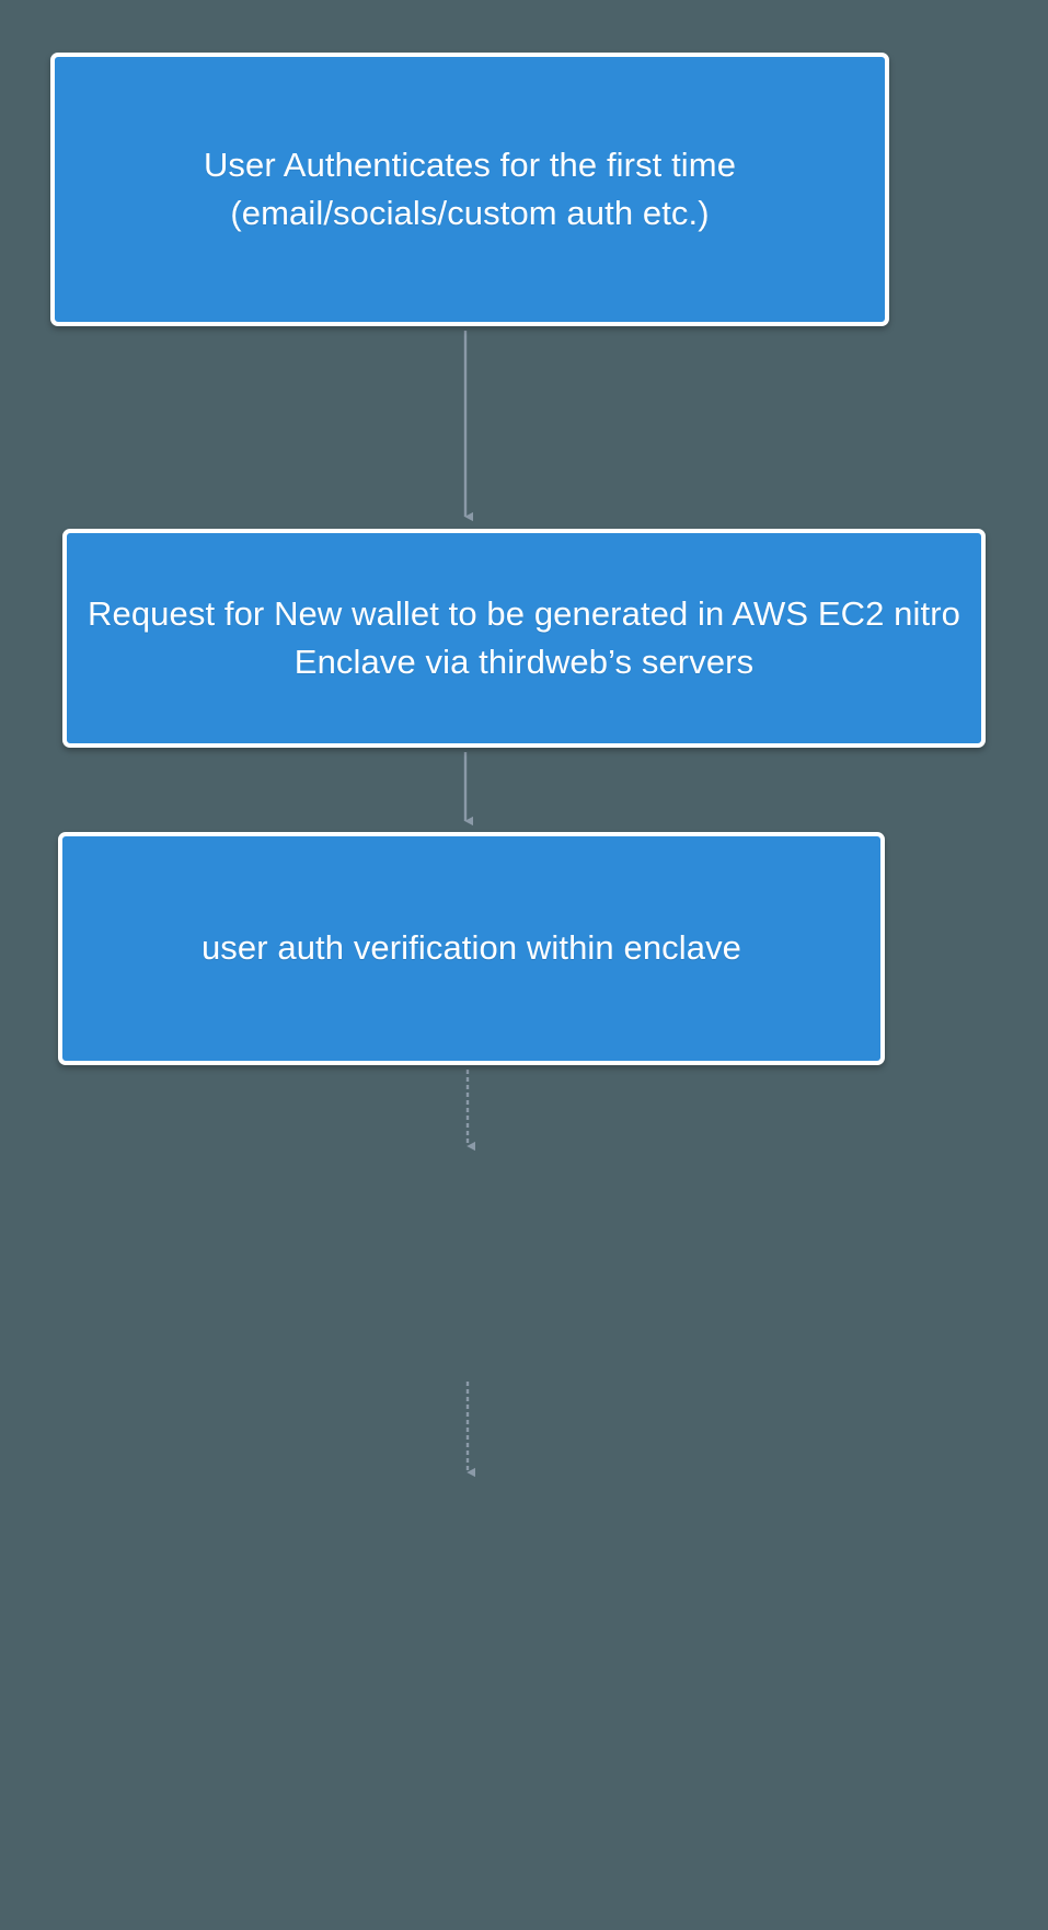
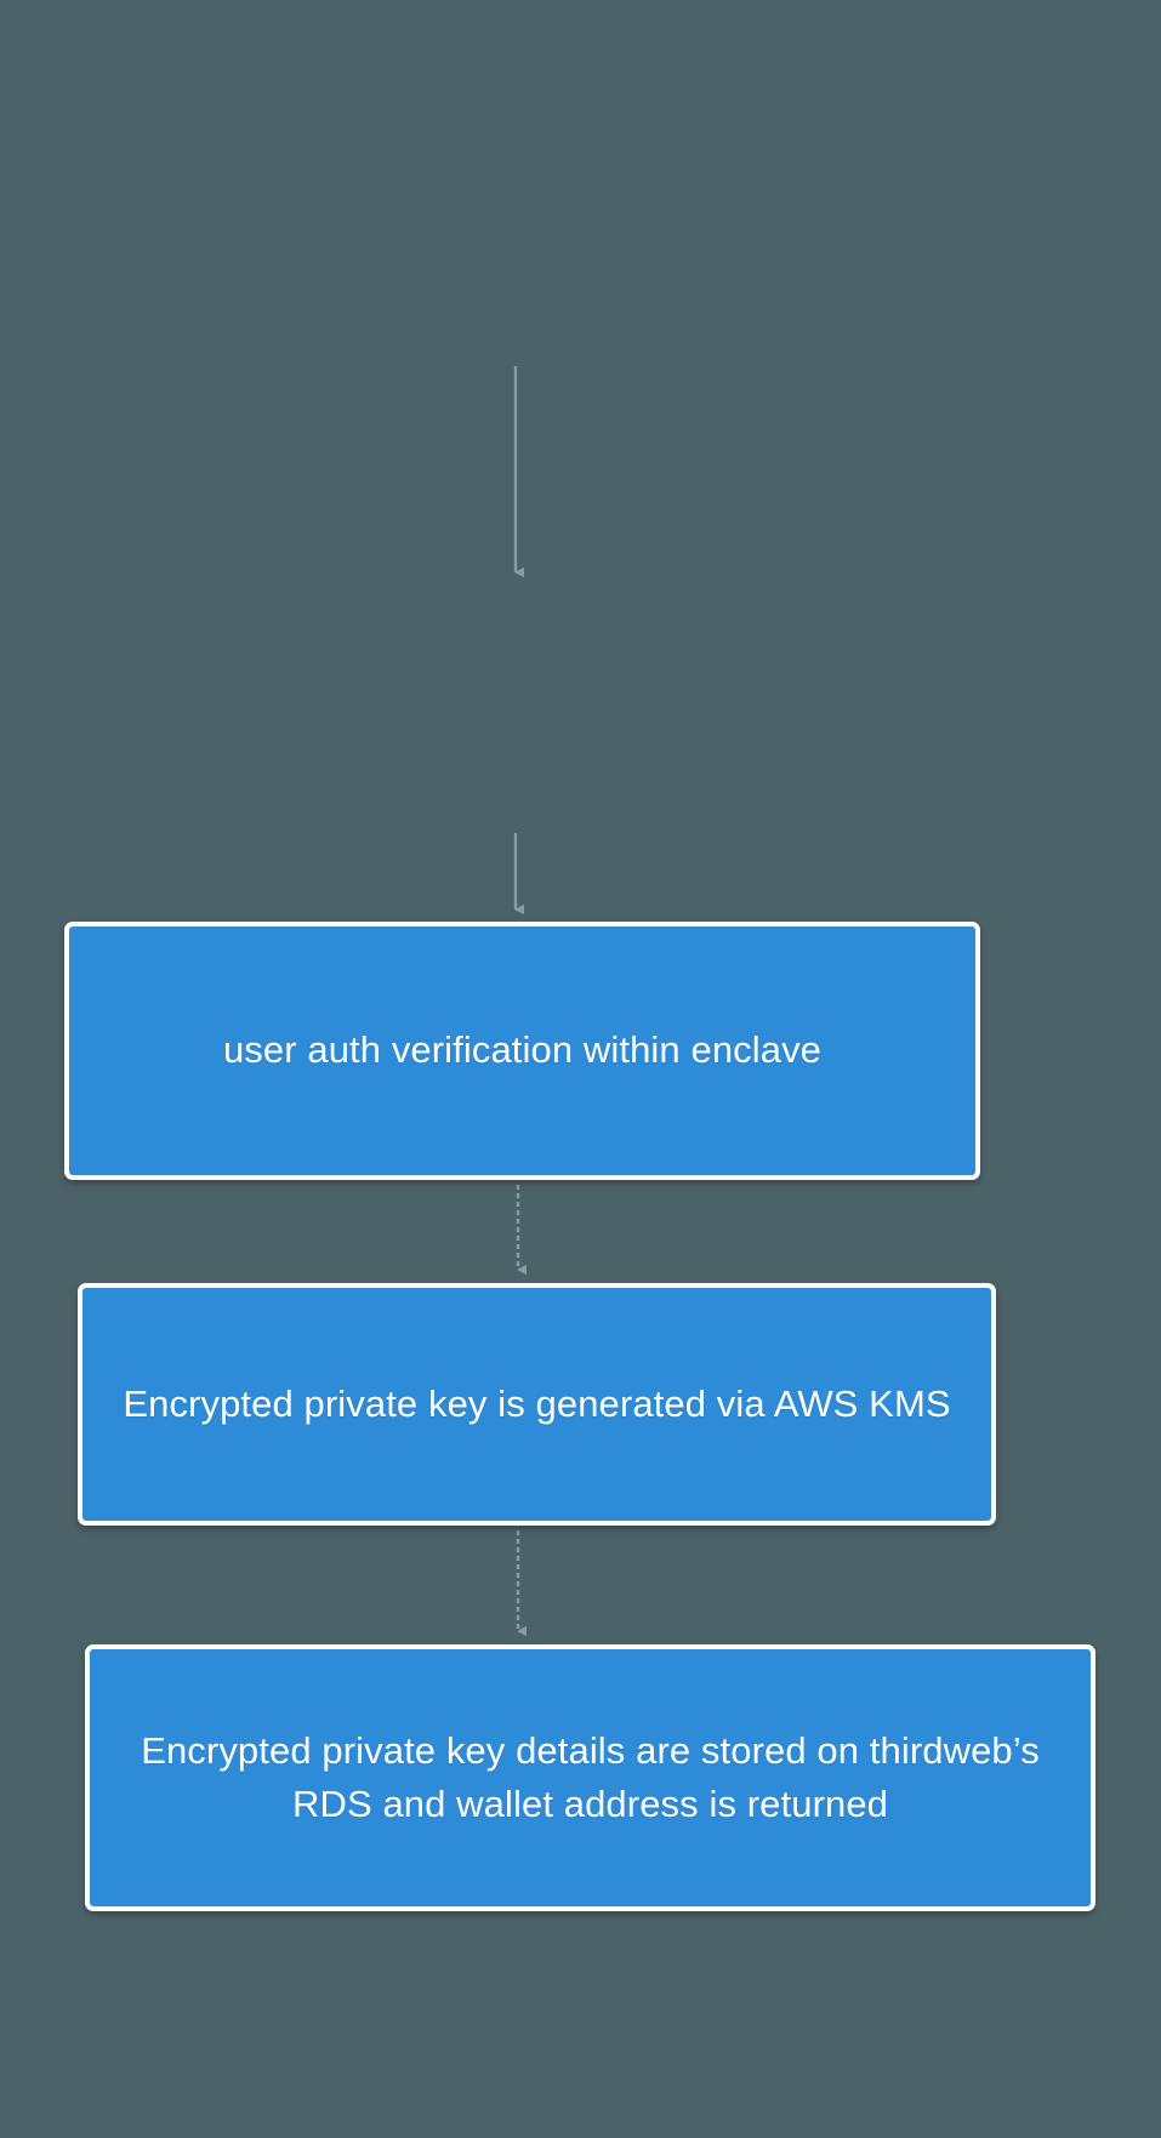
- User Authenticates for the first time
- (email/socials/custom auth etc.)
- Request for New wallet to be generated in AWS EC2 nitro Enclave via thirdweb’s servers
  user auth verification within enclave
+ Encrypted private key is generated via AWS KMS
+ Encrypted private key details are stored on thirdweb’s RDS and wallet address is returned
